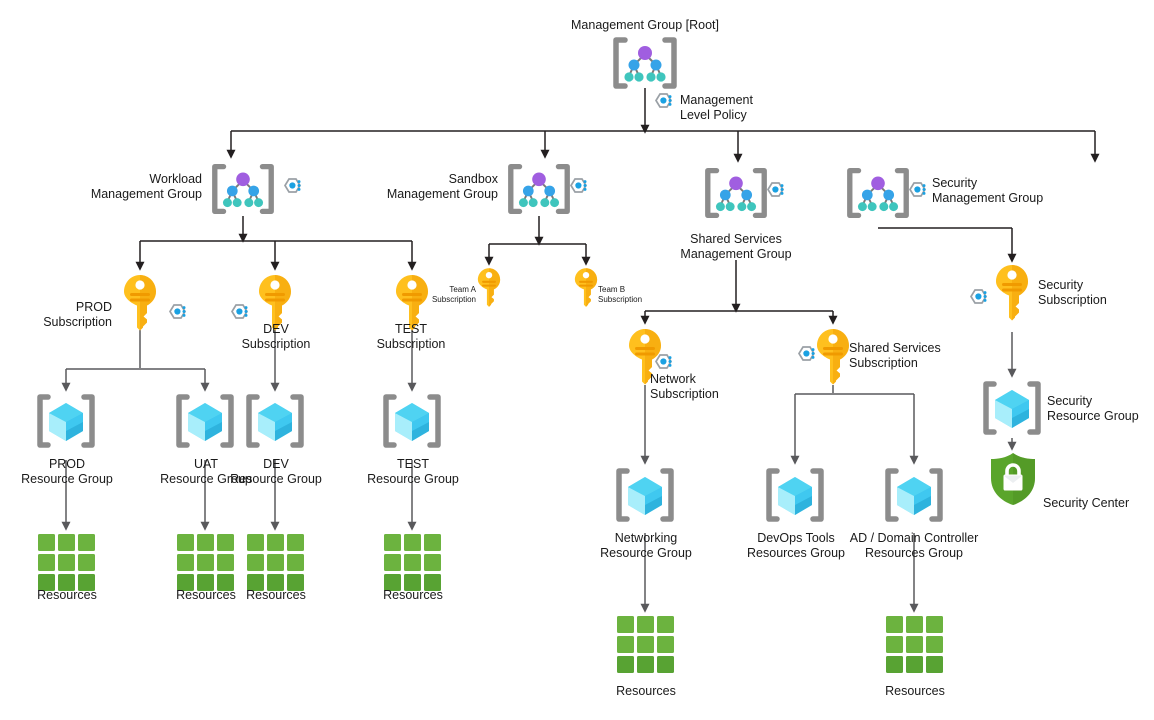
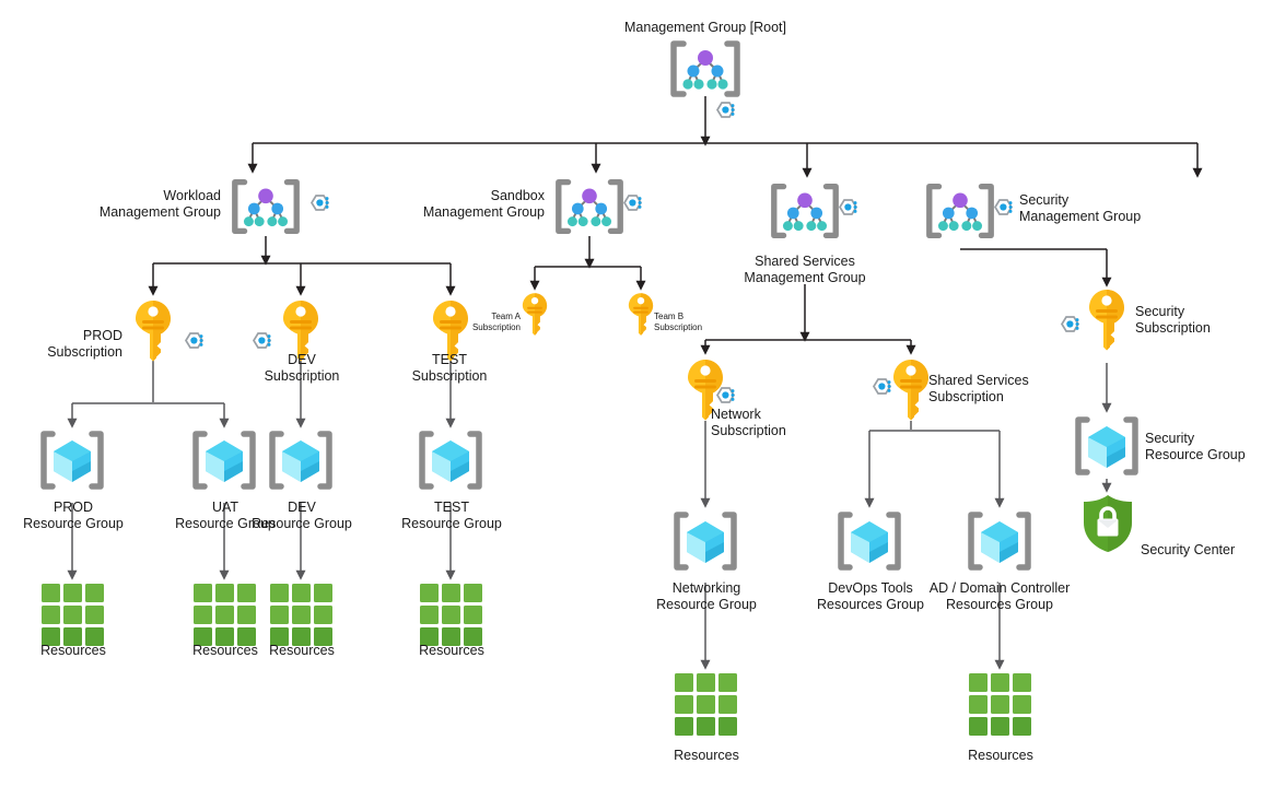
  Management Group [Root]
- Management
- Level Policy
  Workload
  Management Group
  Sandbox
  Management Group
  Shared Services
  Management Group
  Security
  Management Group
  PROD
  Subscription
  DEV
  Subscription
  TEST
  Subscription
  Team A
  Subscription
  Team B
  Subscription
  Network
  Subscription
  Shared Services
  Subscription
  Security
  Subscription
  PROD
  Resource Group
  UAT
  Resource Group
  DEV
  Resource Group
  TEST
  Resource Group
  Networking
  Resource Group
  DevOps Tools
  Resources Group
  AD / Domain Controller
  Resources Group
  Security
  Resource Group
  Resources
  Resources
  Resources
  Resources
  Resources
  Resources
  Security Center
